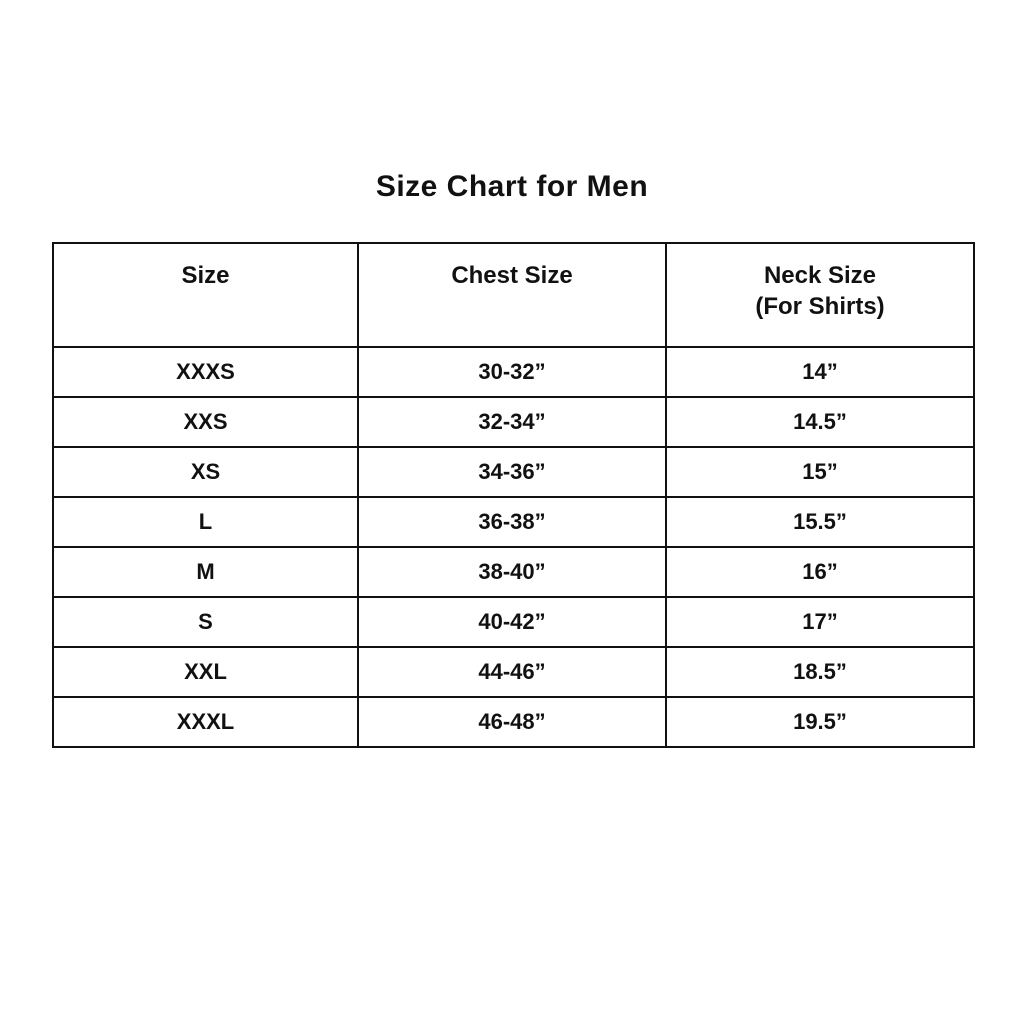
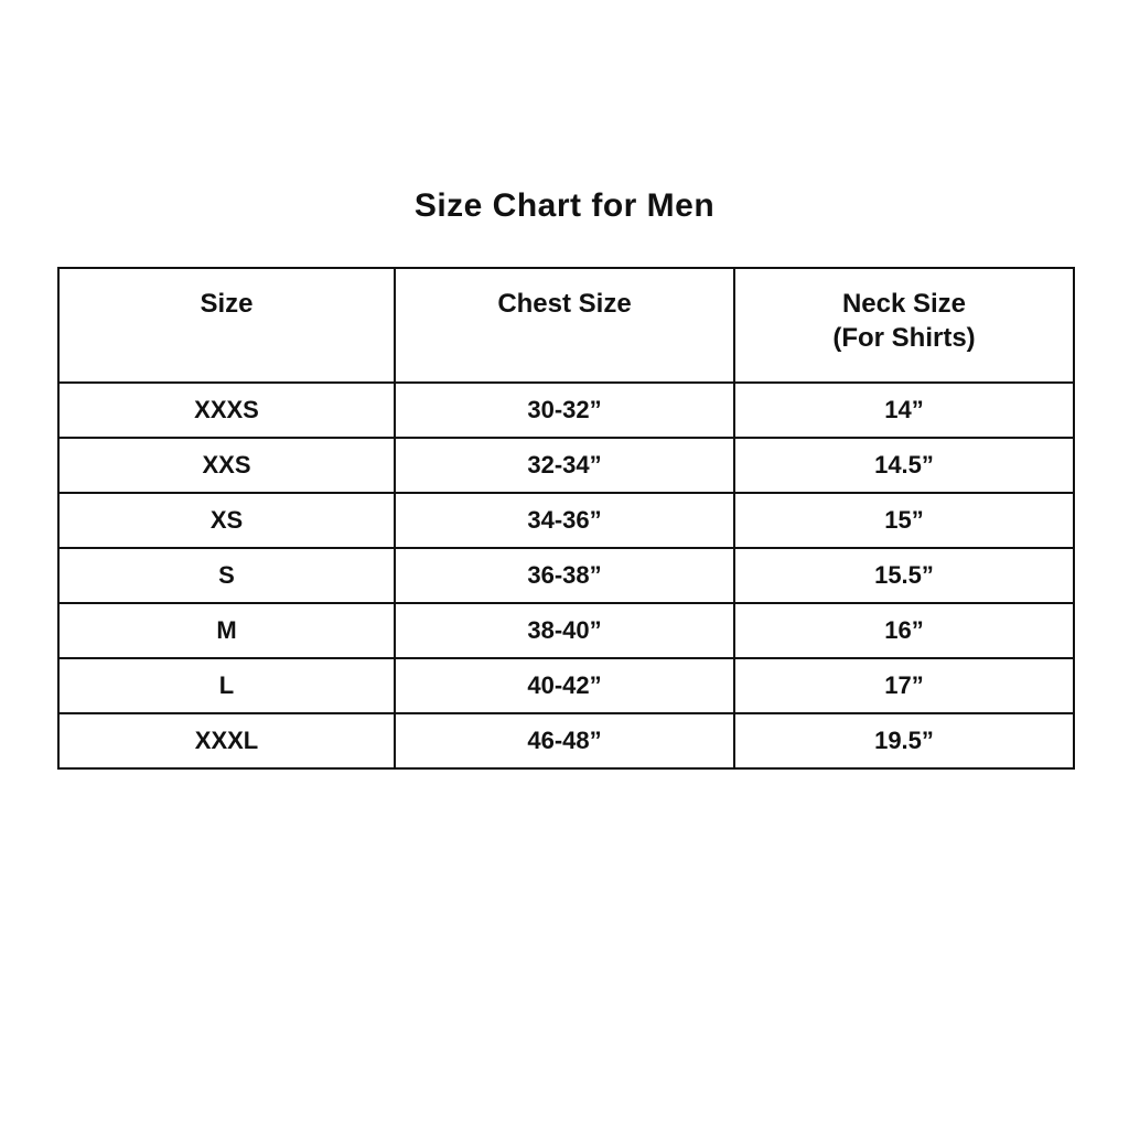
  Size Chart for Men
  Size	Chest Size	Neck Size (For Shirts)
  XXXS	30-32”	14”
  XXS	32-34”	14.5”
  XS	34-36”	15”
- L	36-38”	15.5”
+ S	36-38”	15.5”
  M	38-40”	16”
- S	40-42”	17”
+ L	40-42”	17”
- XXL	44-46”	18.5”
  XXXL	46-48”	19.5”
